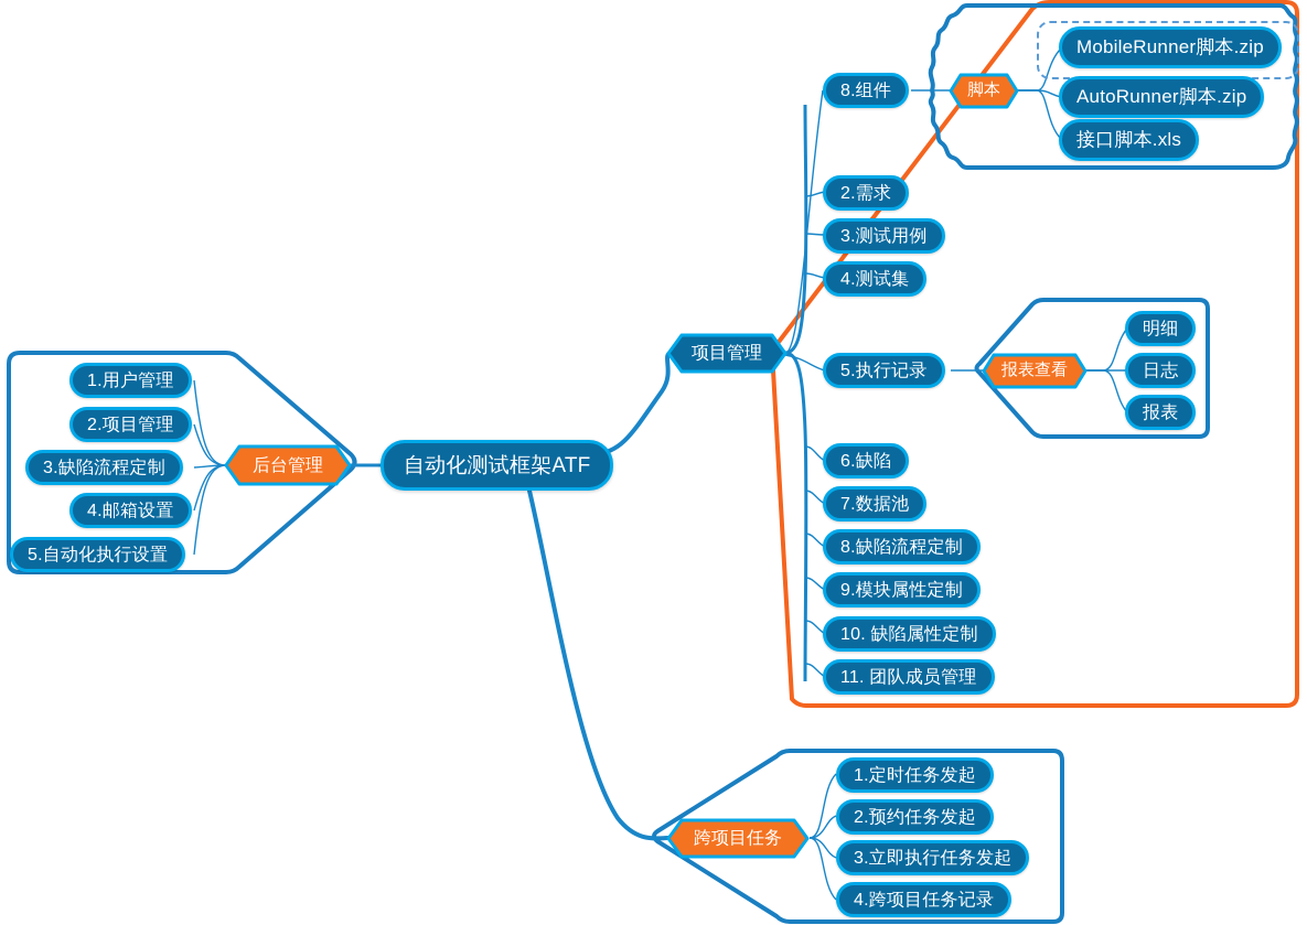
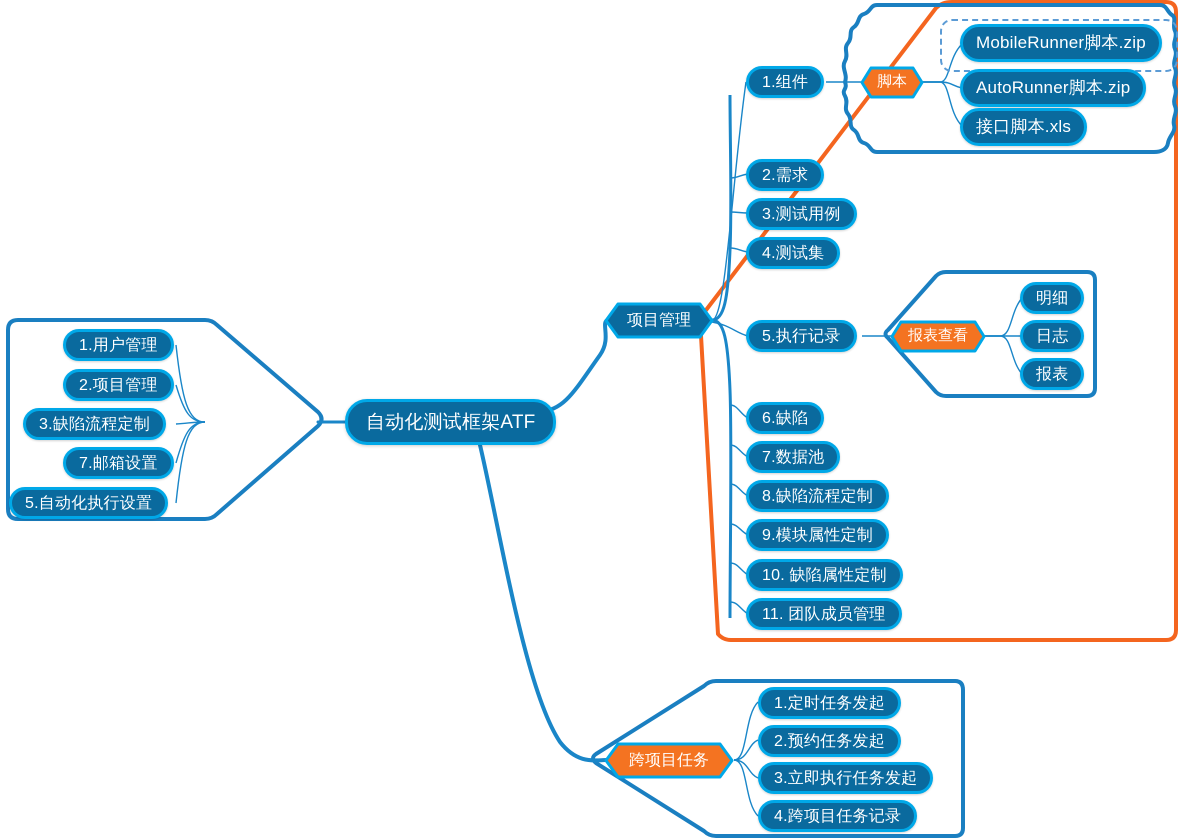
  自动化测试框架ATF
- 后台管理
  1.用户管理
  2.项目管理
  3.缺陷流程定制
- 4.邮箱设置
+ 7.邮箱设置
  5.自动化执行设置
  项目管理
- 8.组件
+ 1.组件
  2.需求
  3.测试用例
  4.测试集
  5.执行记录
  6.缺陷
  7.数据池
  8.缺陷流程定制
  9.模块属性定制
  10. 缺陷属性定制
  11. 团队成员管理
  脚本
  MobileRunner脚本.zip
  AutoRunner脚本.zip
  接口脚本.xls
  报表查看
  明细
  日志
  报表
  跨项目任务
  1.定时任务发起
  2.预约任务发起
  3.立即执行任务发起
  4.跨项目任务记录
